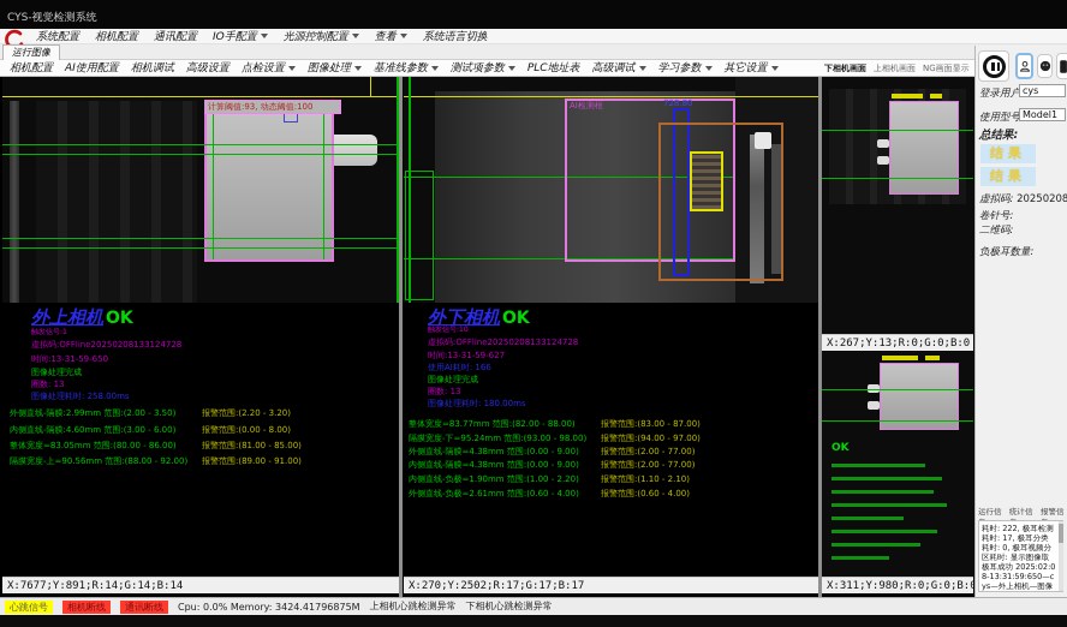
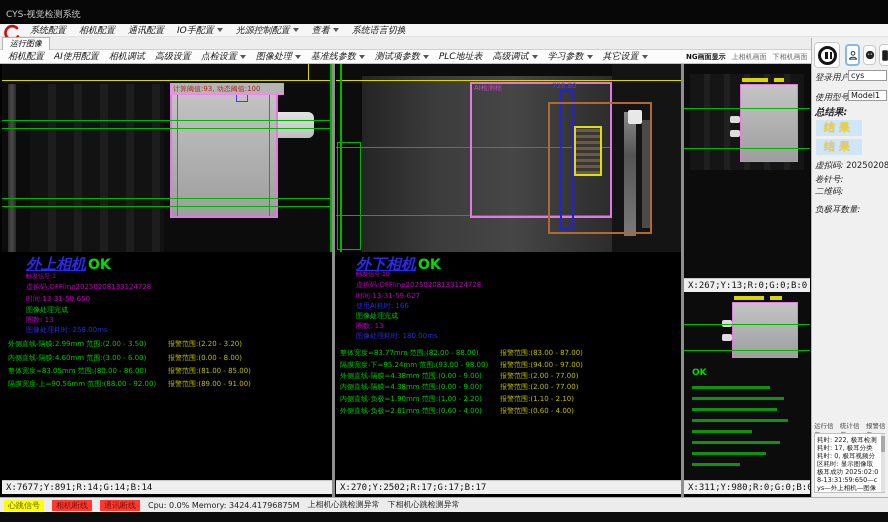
  CYS-视觉检测系统
  系统配置
  相机配置
  通讯配置
  IO手配置
  光源控制配置
  查看
  系统语言切换
  运行图像
  相机配置
  AI使用配置
  相机调试
  高级设置
  点检设置
  图像处理
  基准线参数
  测试项参数
  PLC地址表
  高级调试
  学习参数
  其它设置
- 下相机画面
+ NG画面显示
  上相机画面
- NG画面显示
+ 下相机画面
  计算阈值:93, 动态阈值:100
  外上相机 OK
  虚拟码:OFFline20250208133124728
  时间:13-31-59-650
  图像处理完成
  圈数: 13
  图像处理耗时: 258.00ms
  外侧直线-隔膜:2.99mm 范围:(2.00 - 3.50)
  报警范围:(2.20 - 3.20)
  内侧直线-隔膜:4.60mm 范围:(3.00 - 6.00)
  报警范围:(0.00 - 8.00)
  整体宽度=83.05mm 范围:(80.00 - 86.00)
  报警范围:(81.00 - 85.00)
  隔膜宽度-上=90.56mm 范围:(88.00 - 92.00)
  报警范围:(89.00 - 91.00)
  X:7677;Y:891;R:14;G:14;B:14
  AI检测框
  728.80
  外下相机 OK
  虚拟码:OFFline20250208133124728
  时间:13-31-59-627
  使用AI耗时: 166
  图像处理完成
  圈数: 13
  图像处理耗时: 180.00ms
  整体宽度=83.77mm 范围:(82.00 - 88.00)
  报警范围:(83.00 - 87.00)
  隔膜宽度-下=95.24mm 范围:(93.00 - 98.00)
  报警范围:(94.00 - 97.00)
  外侧直线-隔膜=4.38mm 范围:(0.00 - 9.00)
  报警范围:(2.00 - 77.00)
  内侧直线-隔膜=4.38mm 范围:(0.00 - 9.00)
  报警范围:(2.00 - 77.00)
  内侧直线-负极=1.90mm 范围:(1.00 - 2.20)
  报警范围:(1.10 - 2.10)
  外侧直线-负极=2.61mm 范围:(0.60 - 4.00)
  报警范围:(0.60 - 4.00)
  X:270;Y:2502;R:17;G:17;B:17
  X:267;Y:13;R:0;G:0;B:0
  OK
  X:311;Y:980;R:0;G:0;B:0
  登录用户
  cys
  使用型号
  Model1
  总结果:
  结果
  结果
  虚拟码: 20250208
  卷针号:
  二维码:
  负极耳数量:
  运行信
  统计信
  报警信
  耗时: 222, 极耳检测耗时: 17, 极耳分类耗时: 0, 极耳视频分区耗时: 显示图像取极耳成功 2025:02:08-13:31:59:650—cys—外上相机—图像
  心跳信号
  相机断线
  通讯断线
  Cpu: 0.0% Memory: 3424.41796875M
  上相机心跳检测异常
  下相机心跳检测异常
